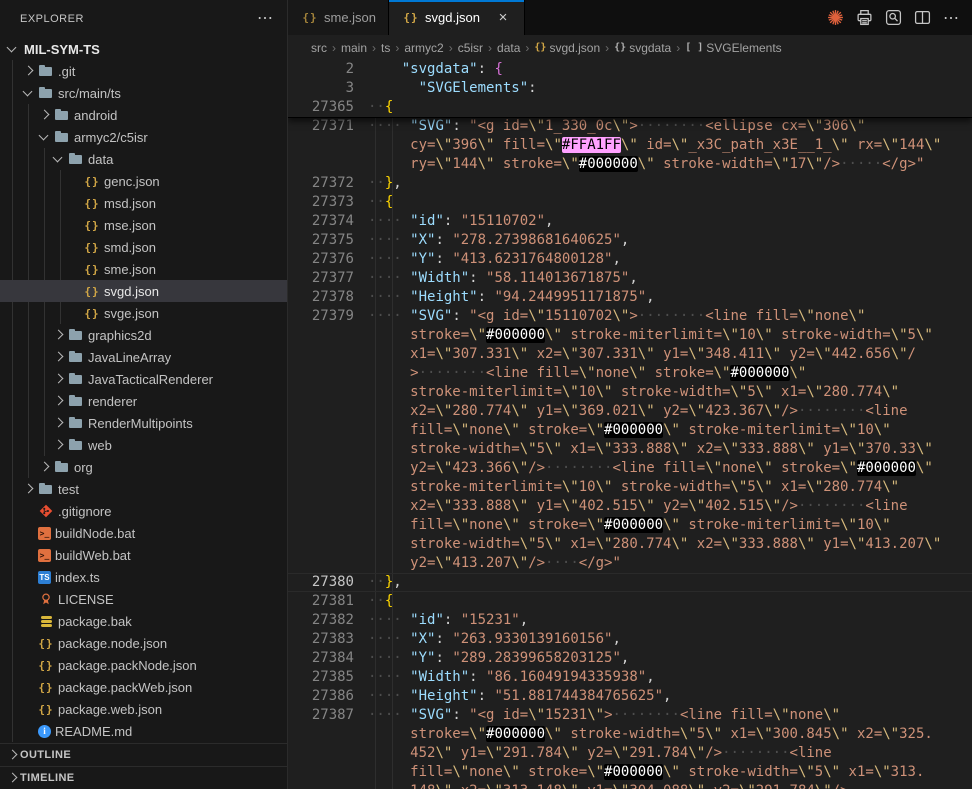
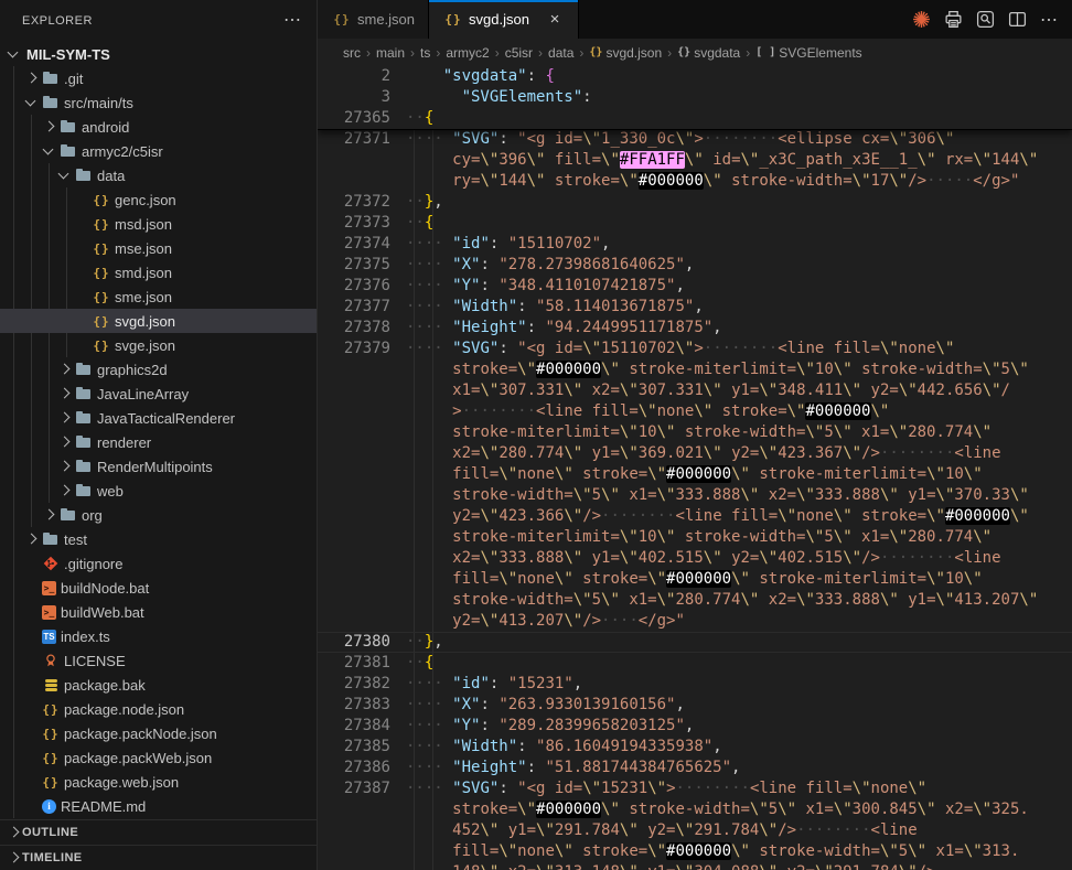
  EXPLORER
  ⋯
  MIL-SYM-TS
  .git
  src/main/ts
  android
  armyc2/c5isr
  data
  {}
  genc.json
  {}
  msd.json
  {}
  mse.json
  {}
  smd.json
  {}
  sme.json
  {}
  svgd.json
  {}
  svge.json
  graphics2d
  JavaLineArray
  JavaTacticalRenderer
  renderer
  RenderMultipoints
  web
  org
  test
  .gitignore
  >_
  buildNode.bat
  >_
  buildWeb.bat
  TS
  index.ts
  LICENSE
  package.bak
  {}
  package.node.json
  {}
  package.packNode.json
  {}
  package.packWeb.json
  {}
  package.web.json
  i
  README.md
  OUTLINE
  TIMELINE
  {}
  sme.json
  {}
  svgd.json
  ×
  ⋯
  src
  ›
  main
  ›
  ts
  ›
  armyc2
  ›
  c5isr
  ›
  data
  ›
  {}
  svgd.json
  ›
  {}
  svgdata
  ›
  [ ]
  SVGElements
  27371
  ···· "SVG": "<g id=\"1_330_0c\">········<ellipse cx=\"306\"
  cy=\"396\" fill=\"#FFA1FF\" id=\"_x3C_path_x3E__1_\" rx=\"144\"
  ry=\"144\" stroke=\"#000000\" stroke-width=\"17\"/>·····</g>"
  27372
  ··},
  27373
  ··{
  27374
  ···· "id": "15110702",
  27375
  ···· "X": "278.27398681640625",
  27376
- ···· "Y": "413.6231764800128",
+ ···· "Y": "348.4110107421875",
  27377
  ···· "Width": "58.114013671875",
  27378
  ···· "Height": "94.2449951171875",
  27379
  ···· "SVG": "<g id=\"15110702\">········<line fill=\"none\"
  stroke=\"#000000\" stroke-miterlimit=\"10\" stroke-width=\"5\"
  x1=\"307.331\" x2=\"307.331\" y1=\"348.411\" y2=\"442.656\"/
  >········<line fill=\"none\" stroke=\"#000000\"
  stroke-miterlimit=\"10\" stroke-width=\"5\" x1=\"280.774\"
  x2=\"280.774\" y1=\"369.021\" y2=\"423.367\"/>········<line
  fill=\"none\" stroke=\"#000000\" stroke-miterlimit=\"10\"
  stroke-width=\"5\" x1=\"333.888\" x2=\"333.888\" y1=\"370.33\"
  y2=\"423.366\"/>········<line fill=\"none\" stroke=\"#000000\"
  stroke-miterlimit=\"10\" stroke-width=\"5\" x1=\"280.774\"
  x2=\"333.888\" y1=\"402.515\" y2=\"402.515\"/>········<line
  fill=\"none\" stroke=\"#000000\" stroke-miterlimit=\"10\"
  stroke-width=\"5\" x1=\"280.774\" x2=\"333.888\" y1=\"413.207\"
  y2=\"413.207\"/>····</g>"
  27380
  ··},
  27381
  ··{
  27382
  ···· "id": "15231",
  27383
  ···· "X": "263.9330139160156",
  27384
  ···· "Y": "289.28399658203125",
  27385
  ···· "Width": "86.16049194335938",
  27386
  ···· "Height": "51.881744384765625",
  27387
  ···· "SVG": "<g id=\"15231\">········<line fill=\"none\"
  stroke=\"#000000\" stroke-width=\"5\" x1=\"300.845\" x2=\"325.
  452\" y1=\"291.784\" y2=\"291.784\"/>········<line
  fill=\"none\" stroke=\"#000000\" stroke-width=\"5\" x1=\"313.
  2
  "svgdata": {
  3
  "SVGElements":
  27365
  ··{
